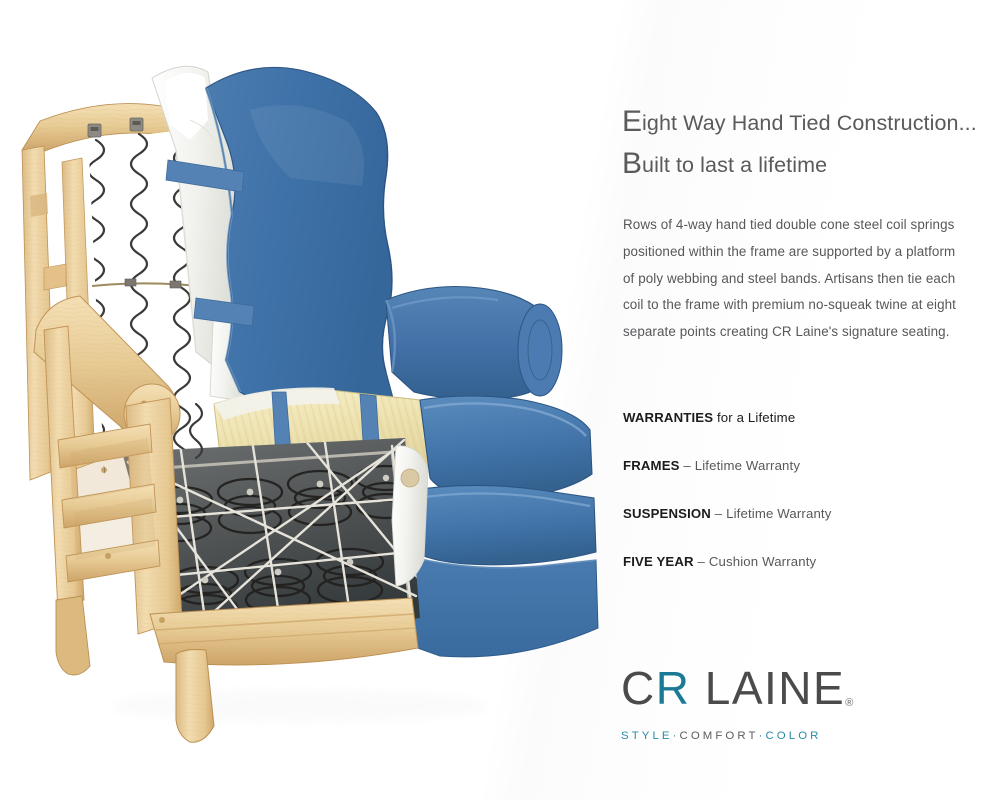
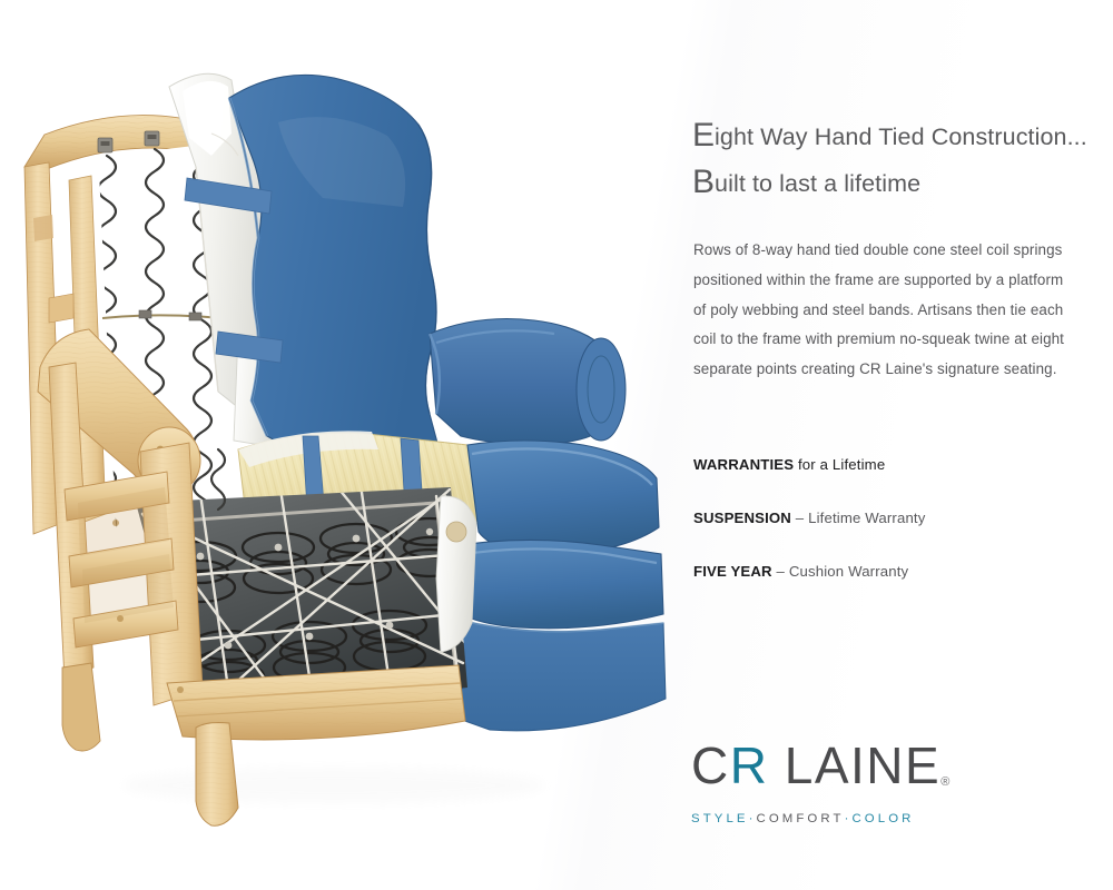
  Eight Way Hand Tied Construction...
  Built to last a lifetime
- Rows of 4-way hand tied double cone steel coil springs positioned within the frame are supported by a platform of poly webbing and steel bands. Artisans then tie each coil to the frame with premium no-squeak twine at eight separate points creating CR Laine's signature seating.
+ Rows of 8-way hand tied double cone steel coil springs positioned within the frame are supported by a platform of poly webbing and steel bands. Artisans then tie each coil to the frame with premium no-squeak twine at eight separate points creating CR Laine's signature seating.
  WARRANTIES for a Lifetime
- FRAMES – Lifetime Warranty
  SUSPENSION – Lifetime Warranty
  FIVE YEAR – Cushion Warranty
  CR LAINE®
  STYLE·COMFORT·COLOR
